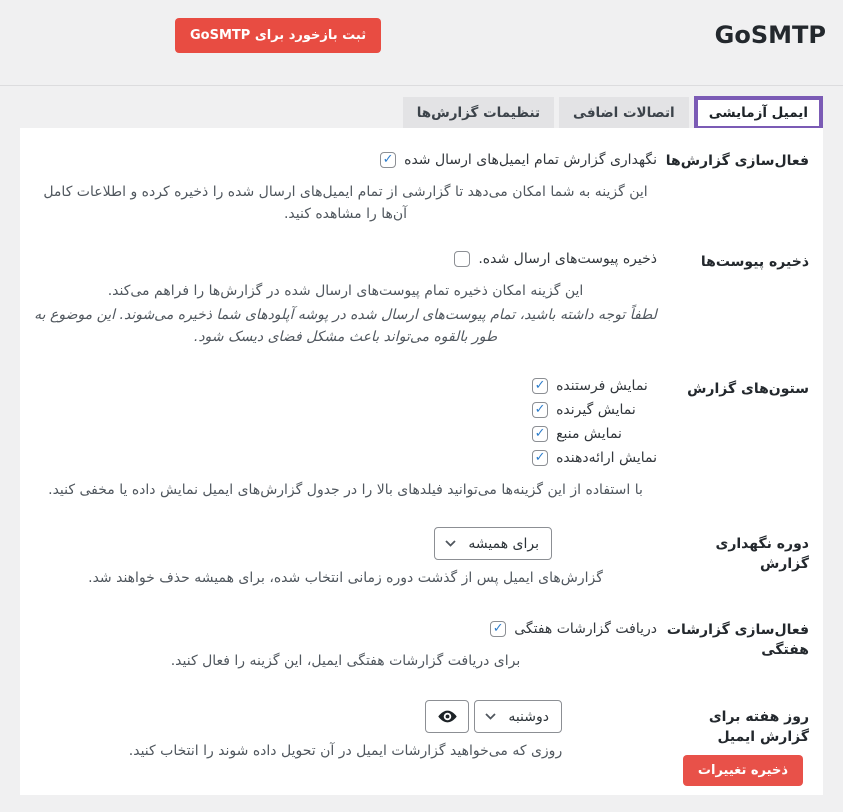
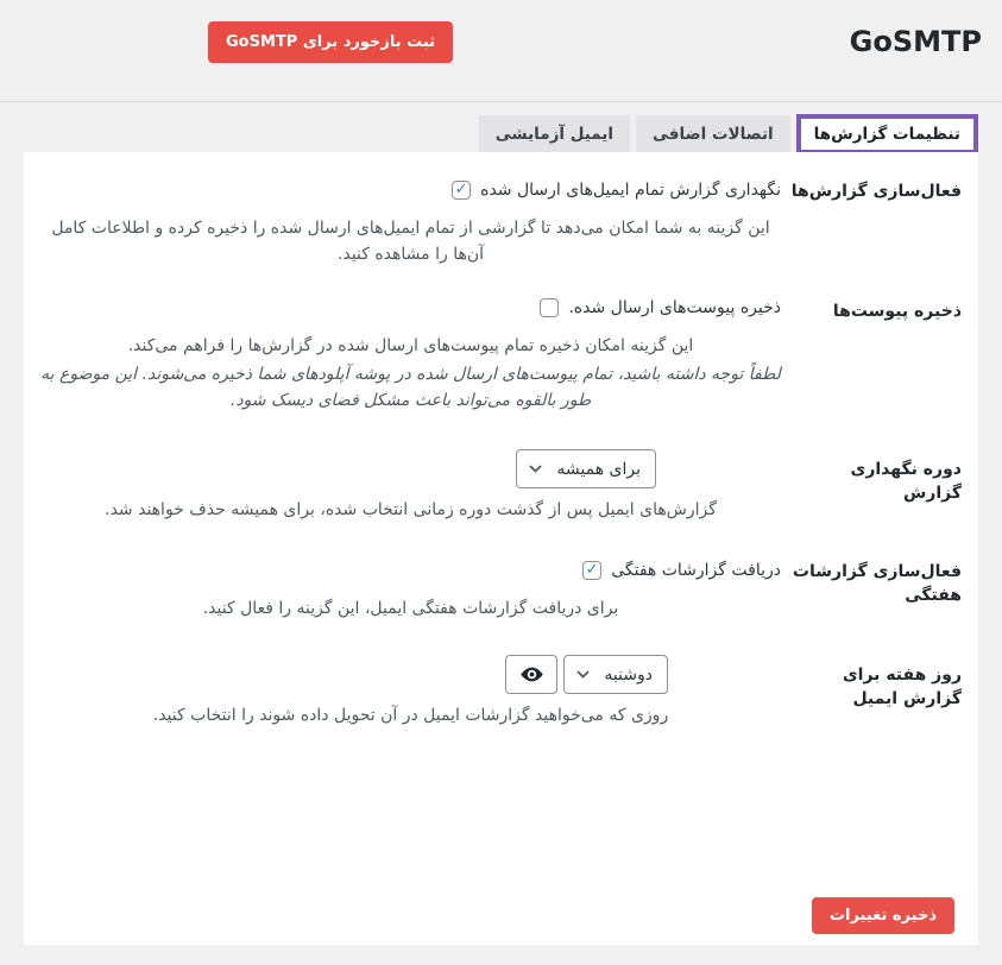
  GoSMTP
  ثبت بازخورد برای GoSMTP
- ایمیل آزمایشی
+ تنظیمات گزارش‌ها
  اتصالات اضافی
- تنظیمات گزارش‌ها
+ ایمیل آزمایشی
  فعال‌سازی گزارش‌ها
  نگهداری گزارش تمام ایمیل‌های ارسال شده
  این گزینه به شما امکان می‌دهد تا گزارشی از تمام ایمیل‌های ارسال شده را ذخیره کرده و اطلاعات کامل آن‌ها را مشاهده کنید.
  ذخیره پیوست‌ها
  ذخیره پیوست‌های ارسال شده.
  این گزینه امکان ذخیره تمام پیوست‌های ارسال شده در گزارش‌ها را فراهم می‌کند.
  لطفاً توجه داشته باشید، تمام پیوست‌های ارسال شده در پوشه آپلودهای شما ذخیره می‌شوند. این موضوع به طور بالقوه می‌تواند باعث مشکل فضای دیسک شود.
- ستون‌های گزارش
- نمایش فرستنده
- نمایش گیرنده
- نمایش منبع
- نمایش ارائه‌دهنده
- با استفاده از این گزینه‌ها میتوانید فیلدهای بالا را در جدول گزارش‌های ایمیل نمایش داده یا مخفی کنید.
  دوره نگهداری گزارش
  برای همیشه
  گزارش‌های ایمیل پس از گذشت دوره زمانی انتخاب شده، برای همیشه حذف خواهند شد.
  فعال‌سازی گزارشات هفتگی
  دریافت گزارشات هفتگی
  برای دریافت گزارشات هفتگی ایمیل، این گزینه را فعال کنید.
  روز هفته برای گزارش ایمیل
  دوشنبه
  روزی که می‌خواهید گزارشات ایمیل در آن تحویل داده شوند را انتخاب کنید.
  ذخیره تغییرات
